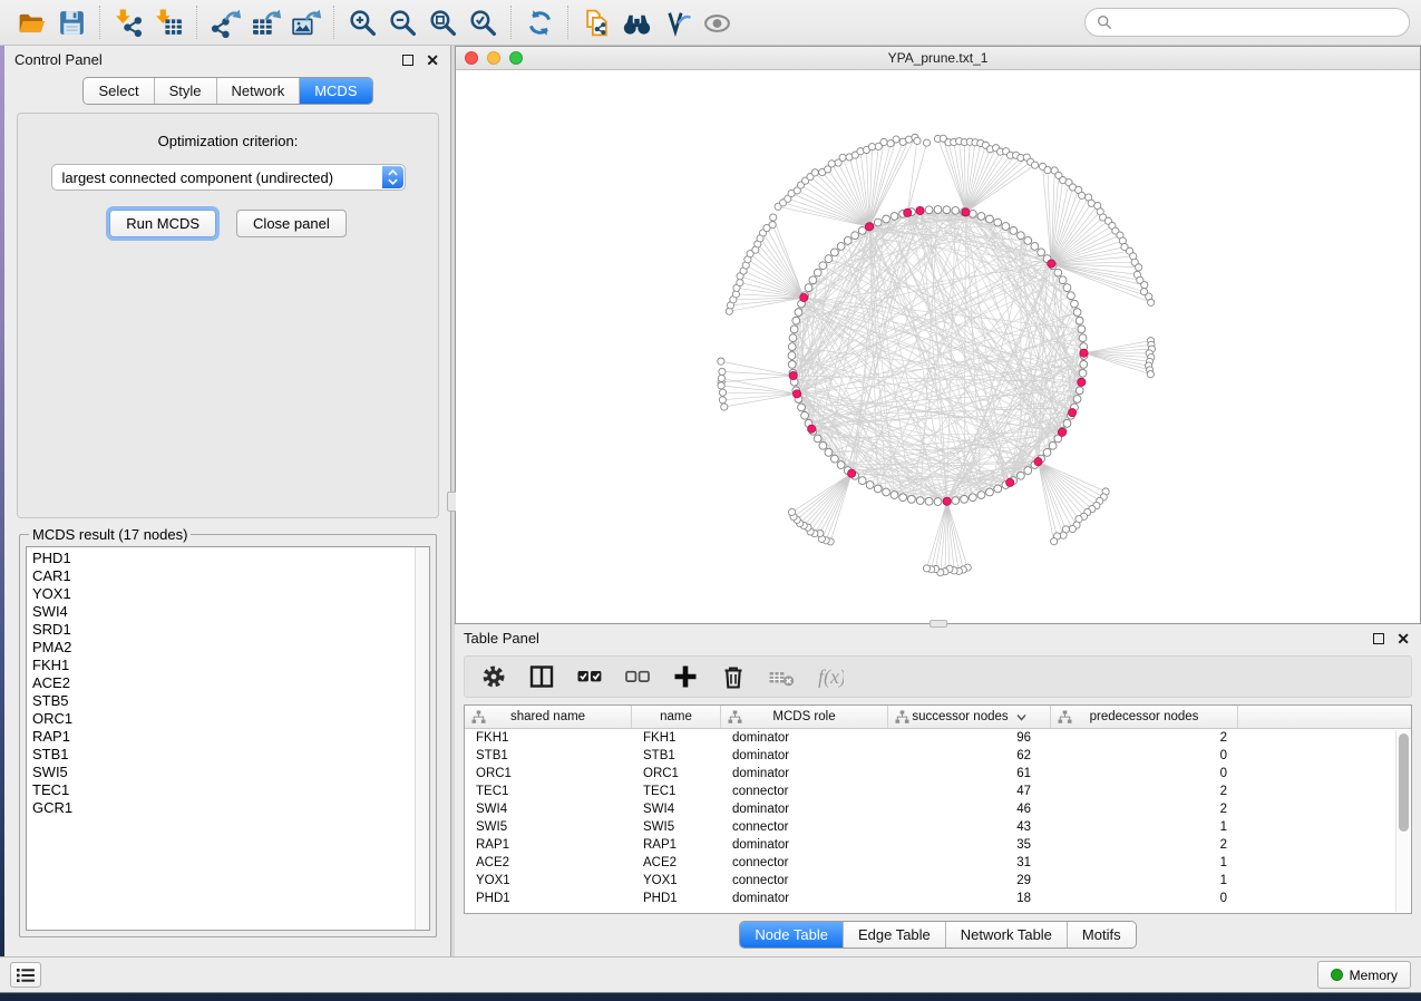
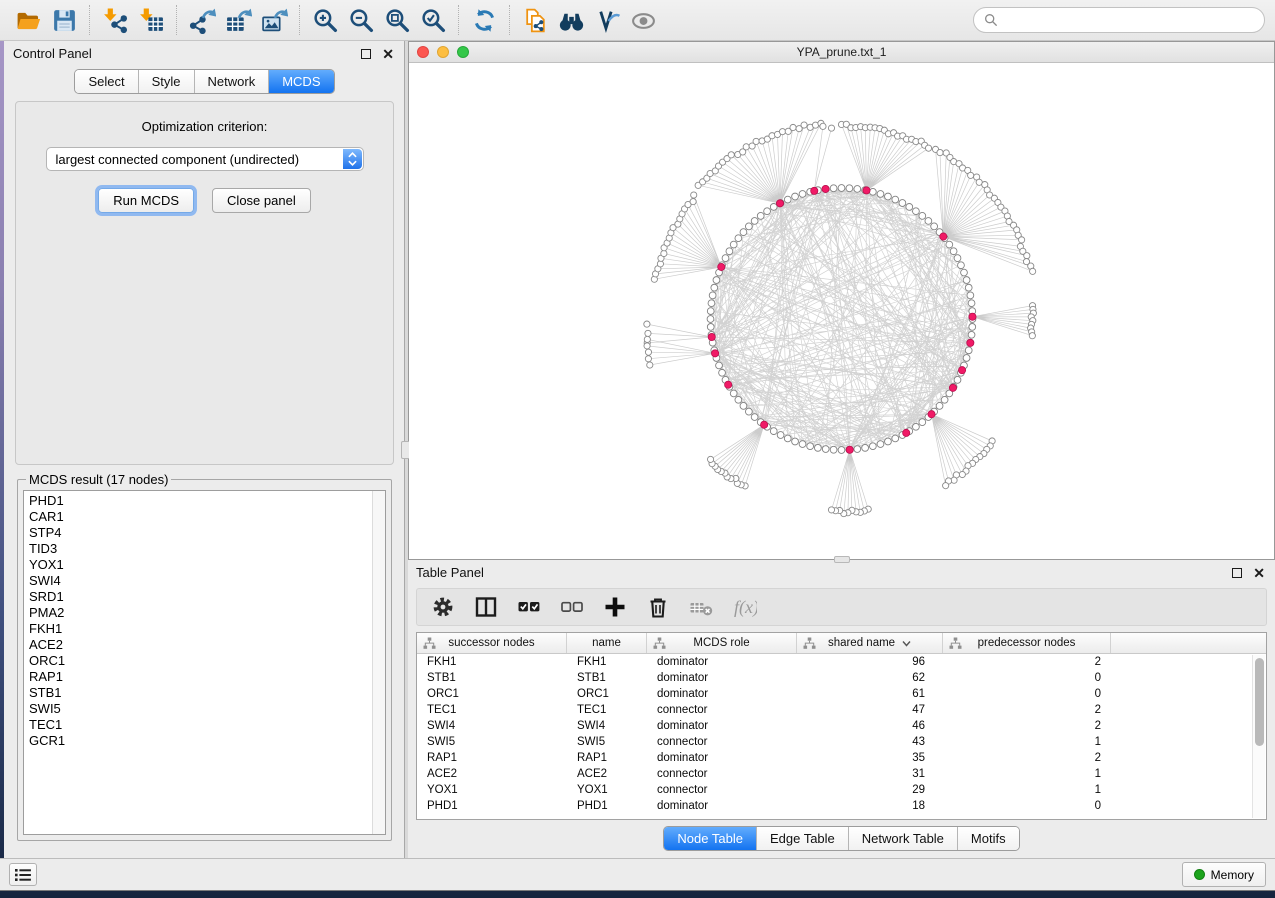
  Control Panel
  ✕
  Select
  Style
  Network
  MCDS
  Optimization criterion:
  largest connected component (undirected)
  Run MCDS
  Close panel
  MCDS result (17 nodes)
  PHD1
  CAR1
+ STP4
+ TID3
  YOX1
  SWI4
  SRD1
  PMA2
  FKH1
  ACE2
- STB5
  ORC1
  RAP1
  STB1
  SWI5
  TEC1
  GCR1
  YPA_prune.txt_1
  Table Panel
  ✕
  f(x)
- shared name
+ successor nodes
  name
  MCDS role
- successor nodes
+ shared name
  predecessor nodes
  FKH1
  FKH1
  dominator
  96
  2
  STB1
  STB1
  dominator
  62
  0
  ORC1
  ORC1
  dominator
  61
  0
  TEC1
  TEC1
  connector
  47
  2
  SWI4
  SWI4
  dominator
  46
  2
  SWI5
  SWI5
  connector
  43
  1
  RAP1
  RAP1
  dominator
  35
  2
  ACE2
  ACE2
  connector
  31
  1
  YOX1
  YOX1
  connector
  29
  1
  PHD1
  PHD1
  dominator
  18
  0
  Node Table
  Edge Table
  Network Table
  Motifs
  Memory
